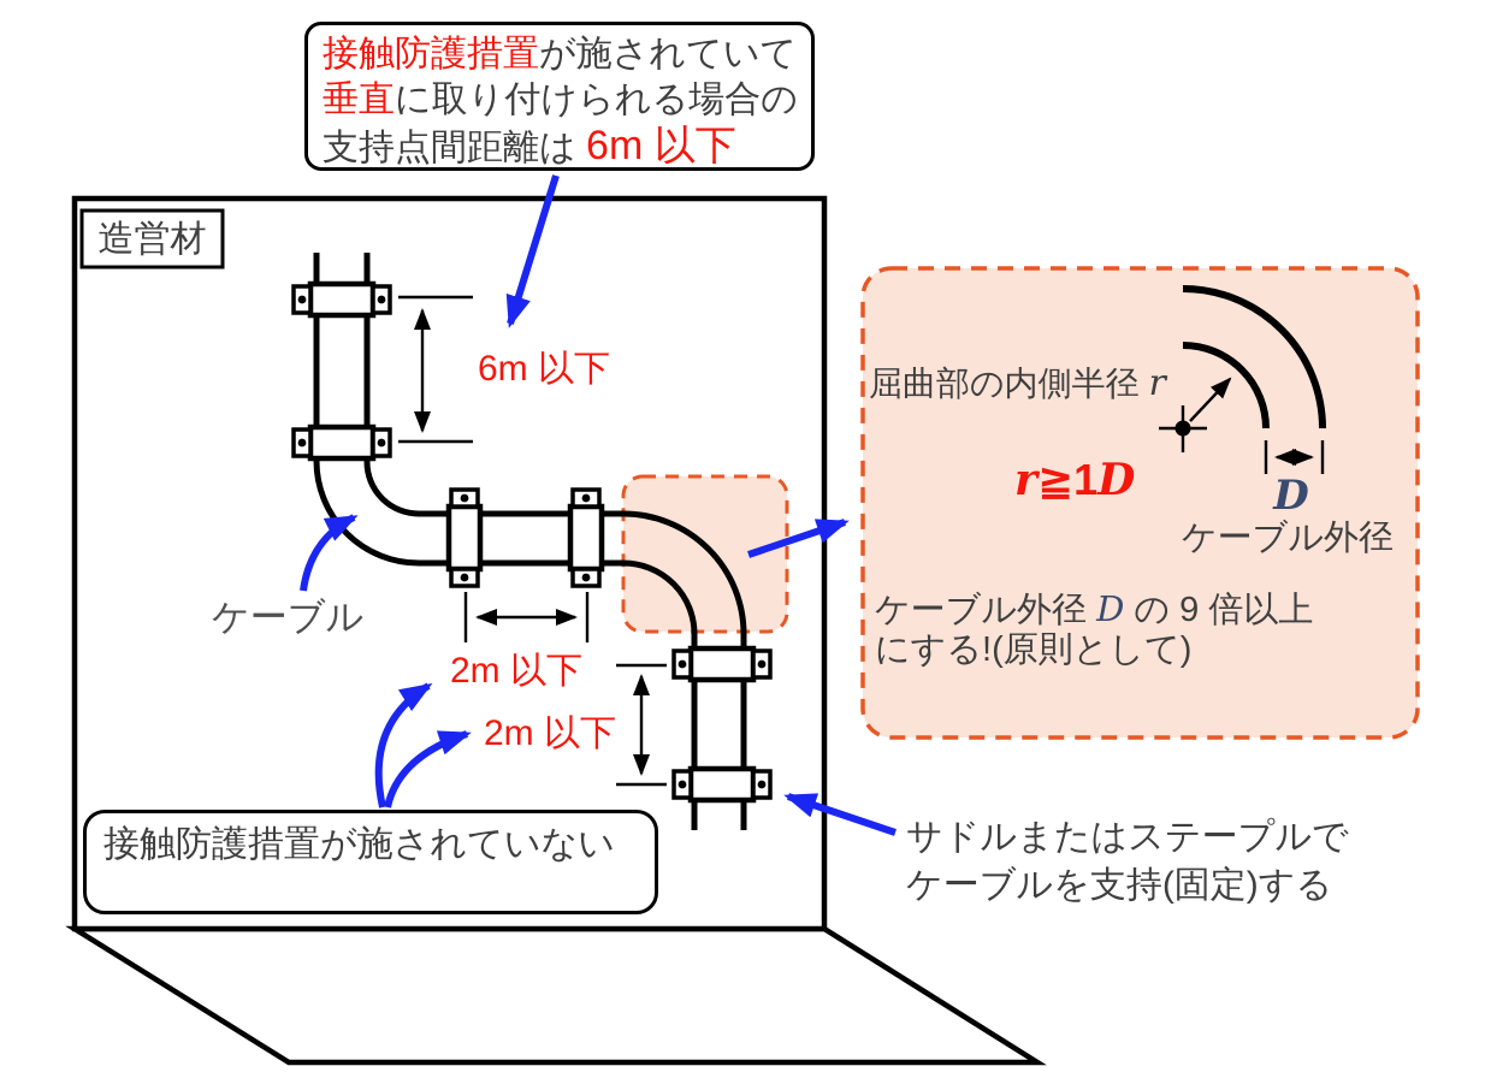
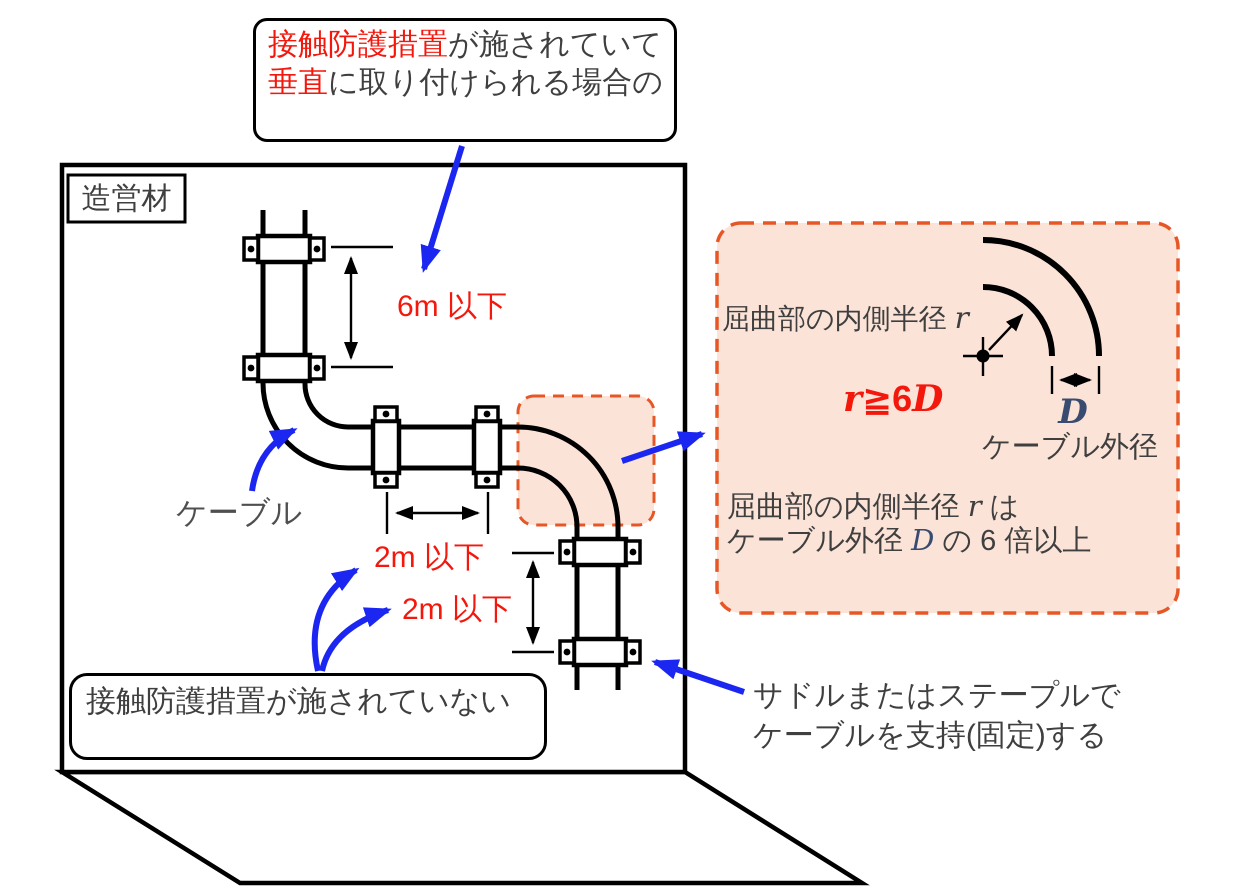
  造営材
  接触防護措置が施されていて
  垂直に取り付けられる場合の
- 支持点間距離は 6m 以下
  接触防護措置が施されていない
  6m 以下
  2m 以下
  2m 以下
  ケーブル
  サドルまたはステープルで
  ケーブルを支持(固定)する
  屈曲部の内側半径 r
- r≧1D
+ r≧6D
  D
  ケーブル外径
+ 屈曲部の内側半径 r は
- ケーブル外径 D の 9 倍以上
+ ケーブル外径 D の 6 倍以上
- にする!(原則として)
